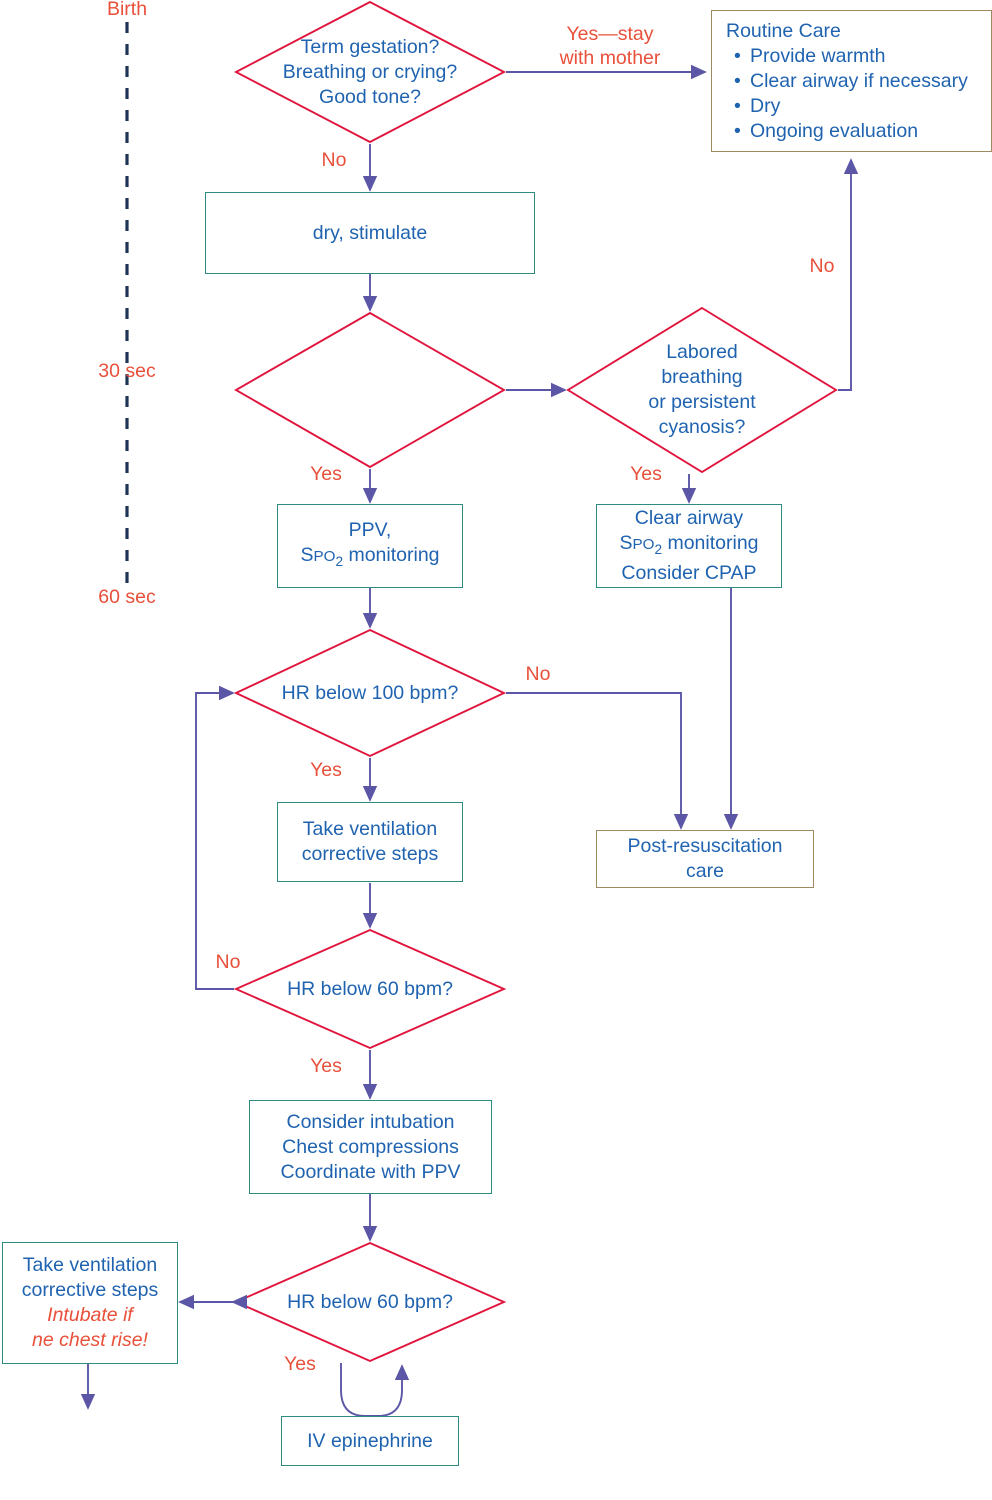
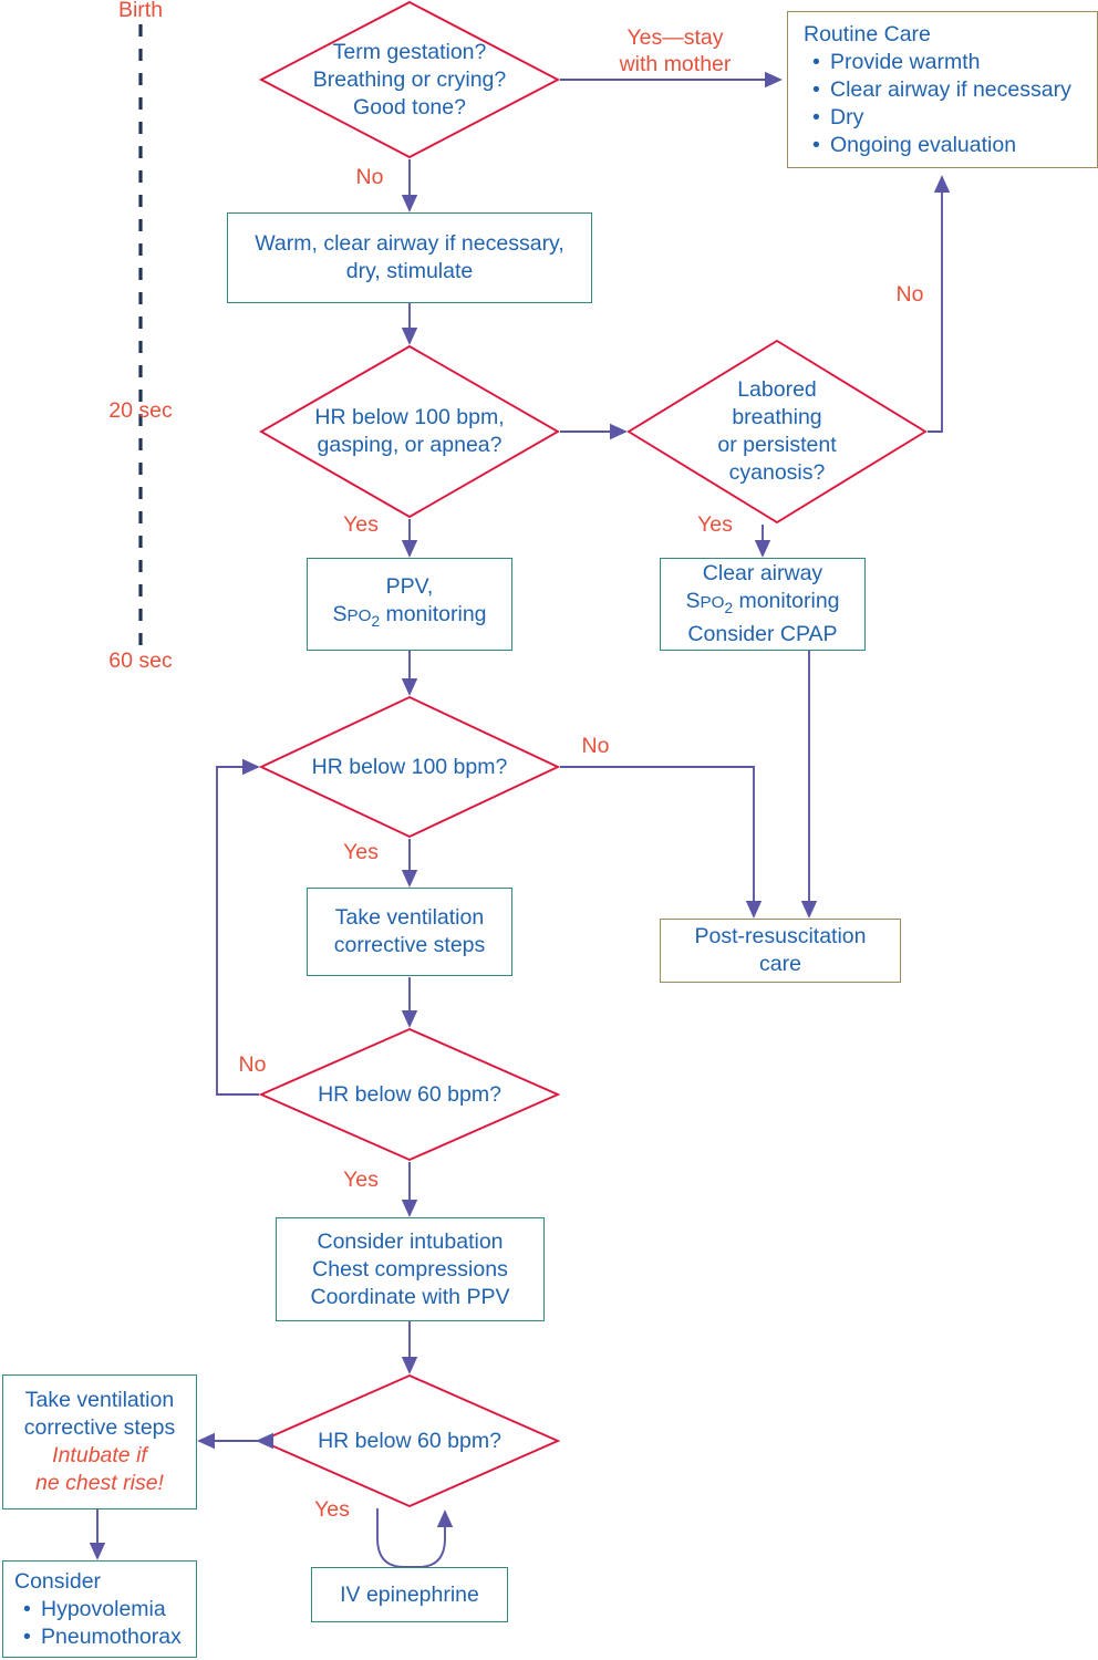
  Birth
- 30 sec
+ 20 sec
  60 sec
  Term gestation?
  Breathing or crying?
  Good tone?
+ HR below 100 bpm,
+ gasping, or apnea?
  Labored
  breathing
  or persistent
  cyanosis?
  HR below 100 bpm?
  HR below 60 bpm?
  HR below 60 bpm?
  Routine Care
  Provide warmth
  Clear airway if necessary
  Dry
  Ongoing evaluation
+ Warm, clear airway if necessary,
  dry, stimulate
  PPV,
  SPO2 monitoring
  Clear airway
  SPO2 monitoring
  Consider CPAP
  Post-resuscitation
  care
  Take ventilation
  corrective steps
  Consider intubation
  Chest compressions
  Coordinate with PPV
  Take ventilation
  corrective steps
  Intubate if
  ne chest rise!
  IV epinephrine
+ Consider
+ Hypovolemia
+ Pneumothorax
  Yes—stay
  with mother
  No
  No
  Yes
  Yes
  No
  Yes
  No
  Yes
  Yes
